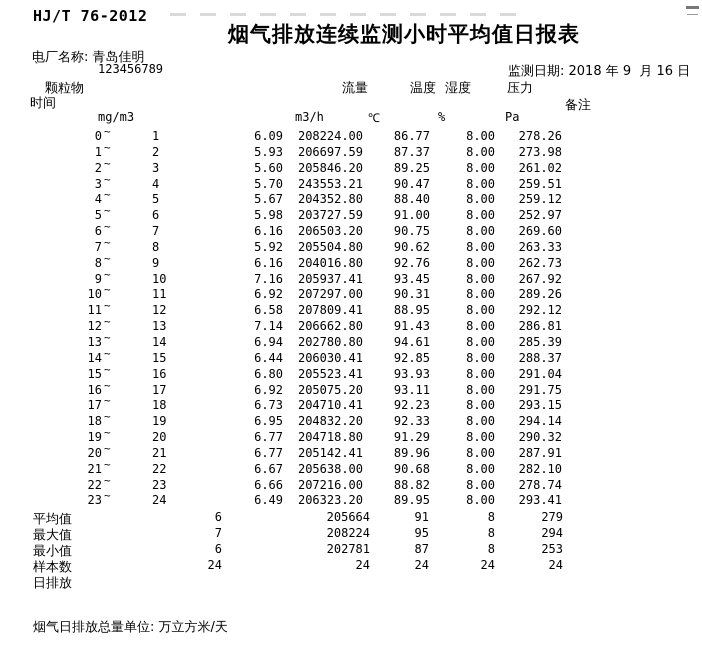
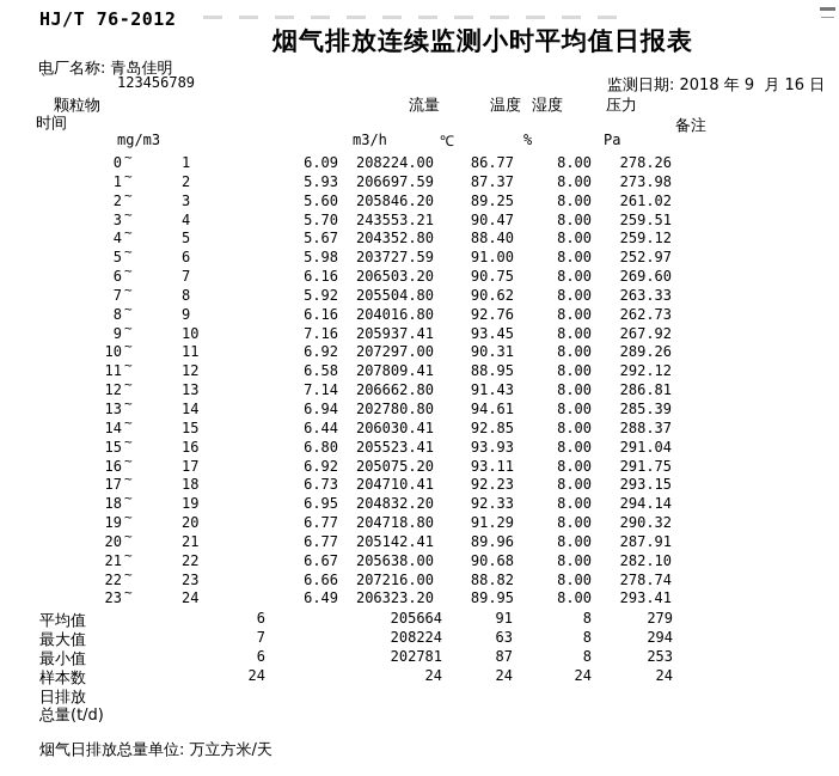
  HJ/T 76-2012
  烟气排放连续监测小时平均值日报表
  电厂名称: 青岛佳明
  `
  123456789
  监测日期: 2018 年 9 月 16 日
  颗粒物
  流量
  温度
  湿度
  压力
  时间
  备注
  mg/m3
  m3/h
  ℃
  %
  Pa
  0
  ~
  1
  6.09
  208224.00
  86.77
  8.00
  278.26
  1
  ~
  2
  5.93
  206697.59
  87.37
  8.00
  273.98
  2
  ~
  3
  5.60
  205846.20
  89.25
  8.00
  261.02
  3
  ~
  4
  5.70
  243553.21
  90.47
  8.00
  259.51
  4
  ~
  5
  5.67
  204352.80
  88.40
  8.00
  259.12
  5
  ~
  6
  5.98
  203727.59
  91.00
  8.00
  252.97
  6
  ~
  7
  6.16
  206503.20
  90.75
  8.00
  269.60
  7
  ~
  8
  5.92
  205504.80
  90.62
  8.00
  263.33
  8
  ~
  9
  6.16
  204016.80
  92.76
  8.00
  262.73
  9
  ~
  10
  7.16
  205937.41
  93.45
  8.00
  267.92
  10
  ~
  11
  6.92
  207297.00
  90.31
  8.00
  289.26
  11
  ~
  12
  6.58
  207809.41
  88.95
  8.00
  292.12
  12
  ~
  13
  7.14
  206662.80
  91.43
  8.00
  286.81
  13
  ~
  14
  6.94
  202780.80
  94.61
  8.00
  285.39
  14
  ~
  15
  6.44
  206030.41
  92.85
  8.00
  288.37
  15
  ~
  16
  6.80
  205523.41
  93.93
  8.00
  291.04
  16
  ~
  17
  6.92
  205075.20
  93.11
  8.00
  291.75
  17
  ~
  18
  6.73
  204710.41
  92.23
  8.00
  293.15
  18
  ~
  19
  6.95
  204832.20
  92.33
  8.00
  294.14
  19
  ~
  20
  6.77
  204718.80
  91.29
  8.00
  290.32
  20
  ~
  21
  6.77
  205142.41
  89.96
  8.00
  287.91
  21
  ~
  22
  6.67
  205638.00
  90.68
  8.00
  282.10
  22
  ~
  23
  6.66
  207216.00
  88.82
  8.00
  278.74
  23
  ~
  24
  6.49
  206323.20
  89.95
  8.00
  293.41
  平均值
  6
  205664
  91
  8
  279
  最大值
  7
  208224
- 95
+ 63
  8
  294
  最小值
  6
  202781
  87
  8
  253
  样本数
  24
  24
  24
  24
  24
  日排放
+ 总量(t/d)
  烟气日排放总量单位: 万立方米/天
